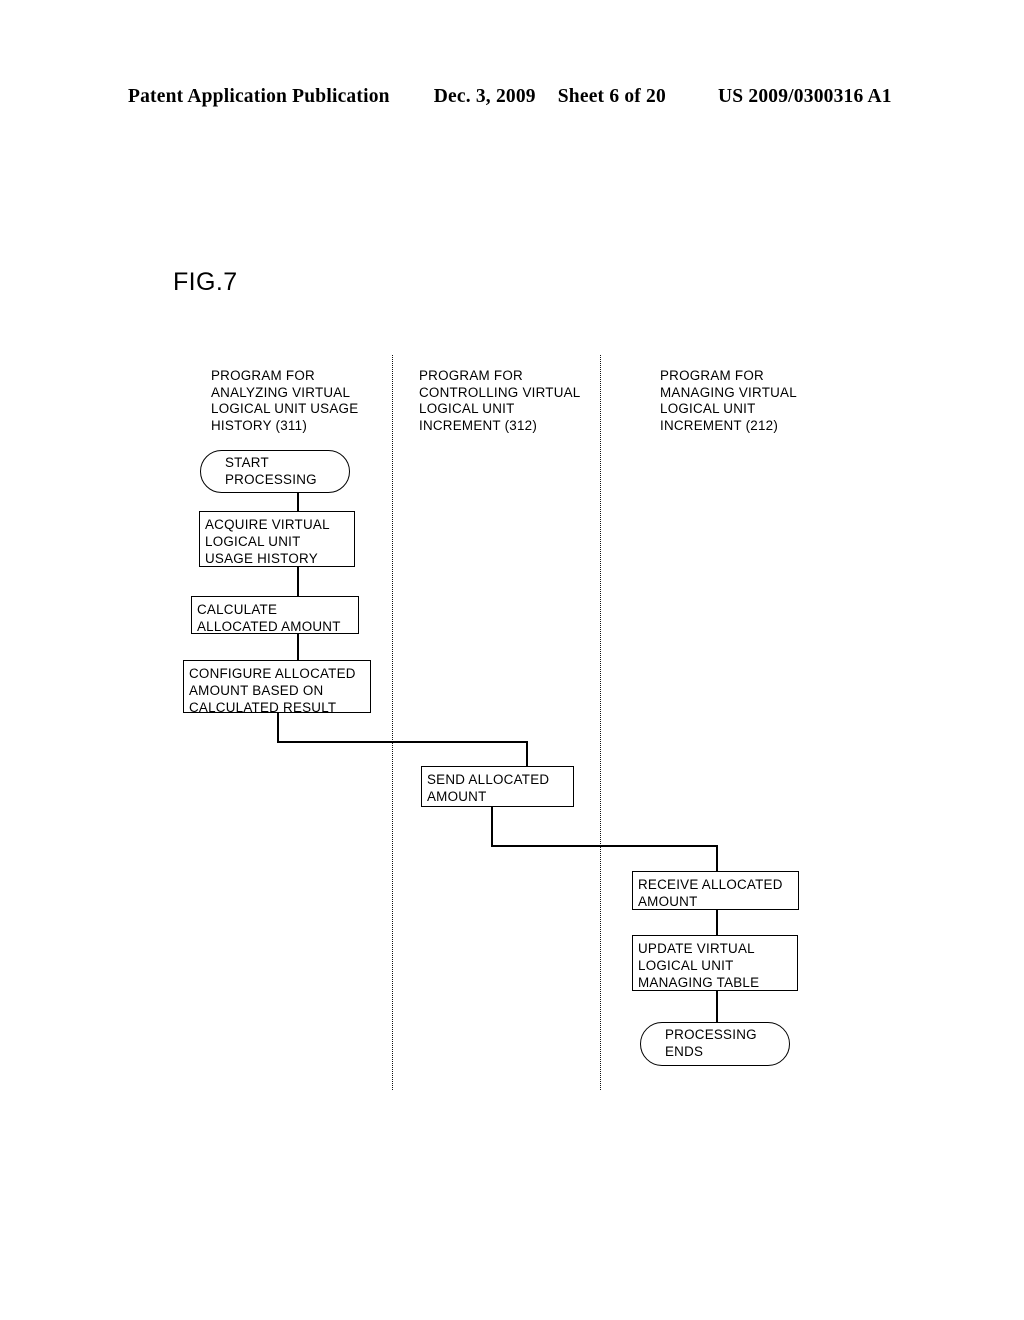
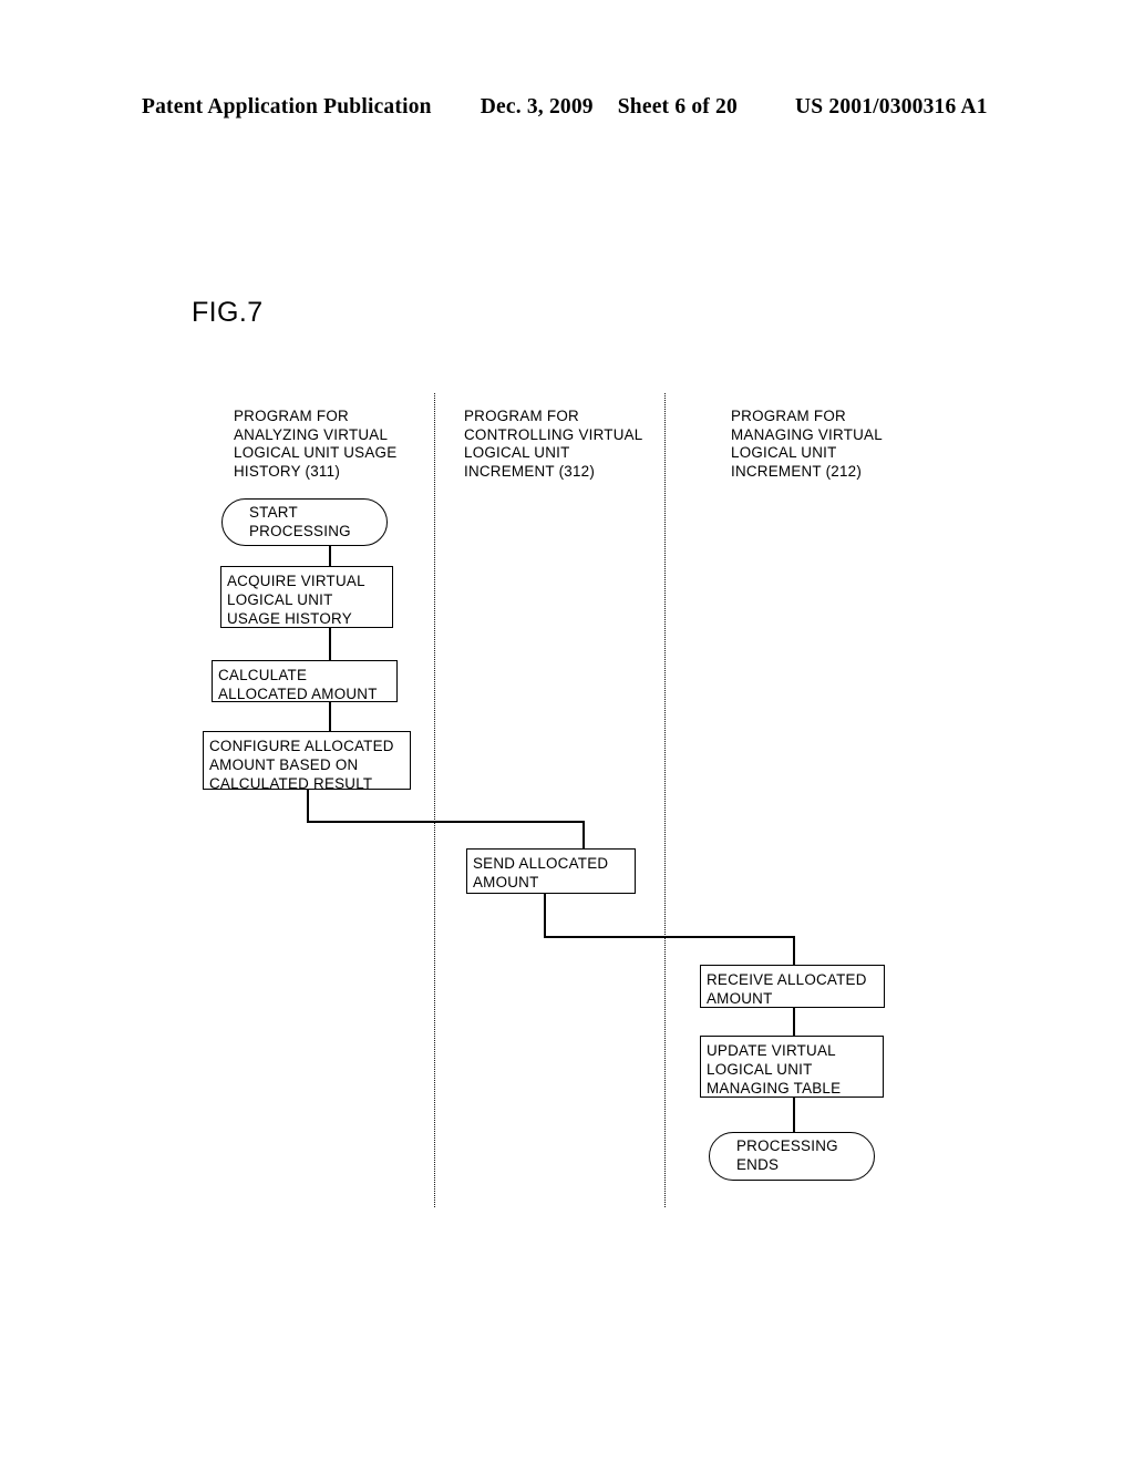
  Patent Application Publication
  Dec. 3, 2009
  Sheet 6 of 20
- US 2009/0300316 A1
+ US 2001/0300316 A1
  FIG.7
  PROGRAM FOR
  ANALYZING VIRTUAL
  LOGICAL UNIT USAGE
  HISTORY (311)
  PROGRAM FOR
  CONTROLLING VIRTUAL
  LOGICAL UNIT
  INCREMENT (312)
  PROGRAM FOR
  MANAGING VIRTUAL
  LOGICAL UNIT
  INCREMENT (212)
  START
  PROCESSING
  ACQUIRE VIRTUAL
  LOGICAL UNIT
  USAGE HISTORY
  CALCULATE
  ALLOCATED AMOUNT
  CONFIGURE ALLOCATED
  AMOUNT BASED ON
  CALCULATED RESULT
  SEND ALLOCATED
  AMOUNT
  RECEIVE ALLOCATED
  AMOUNT
  UPDATE VIRTUAL
  LOGICAL UNIT
  MANAGING TABLE
  PROCESSING
  ENDS
